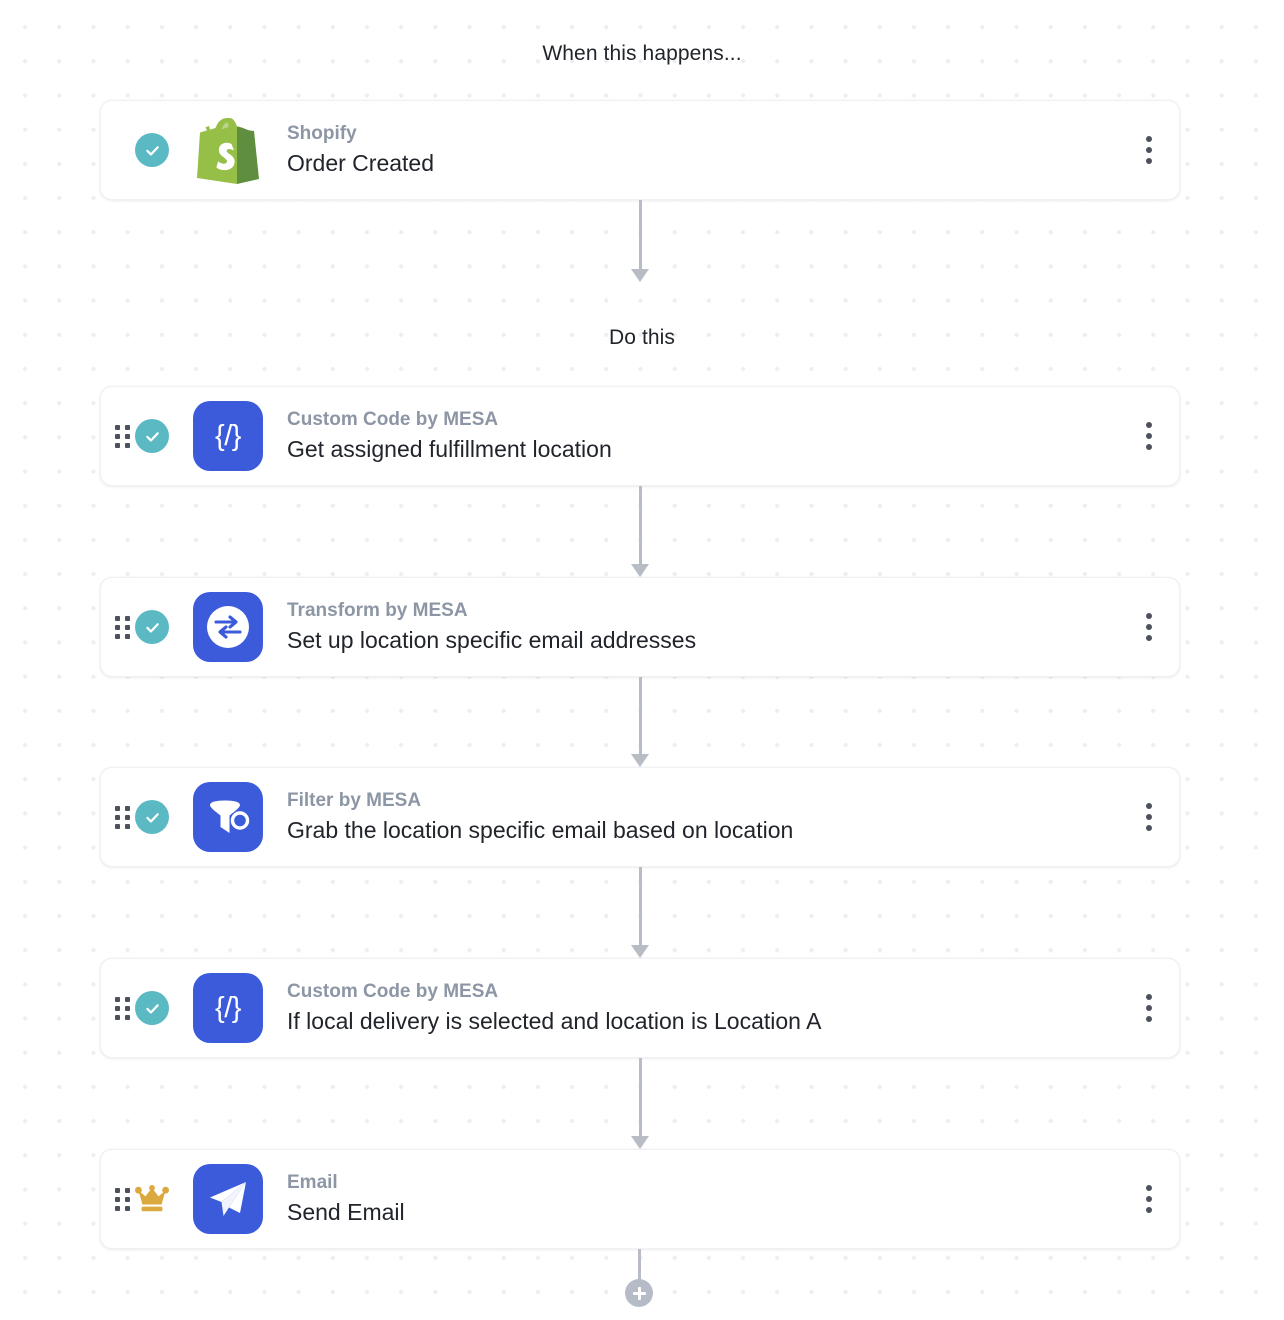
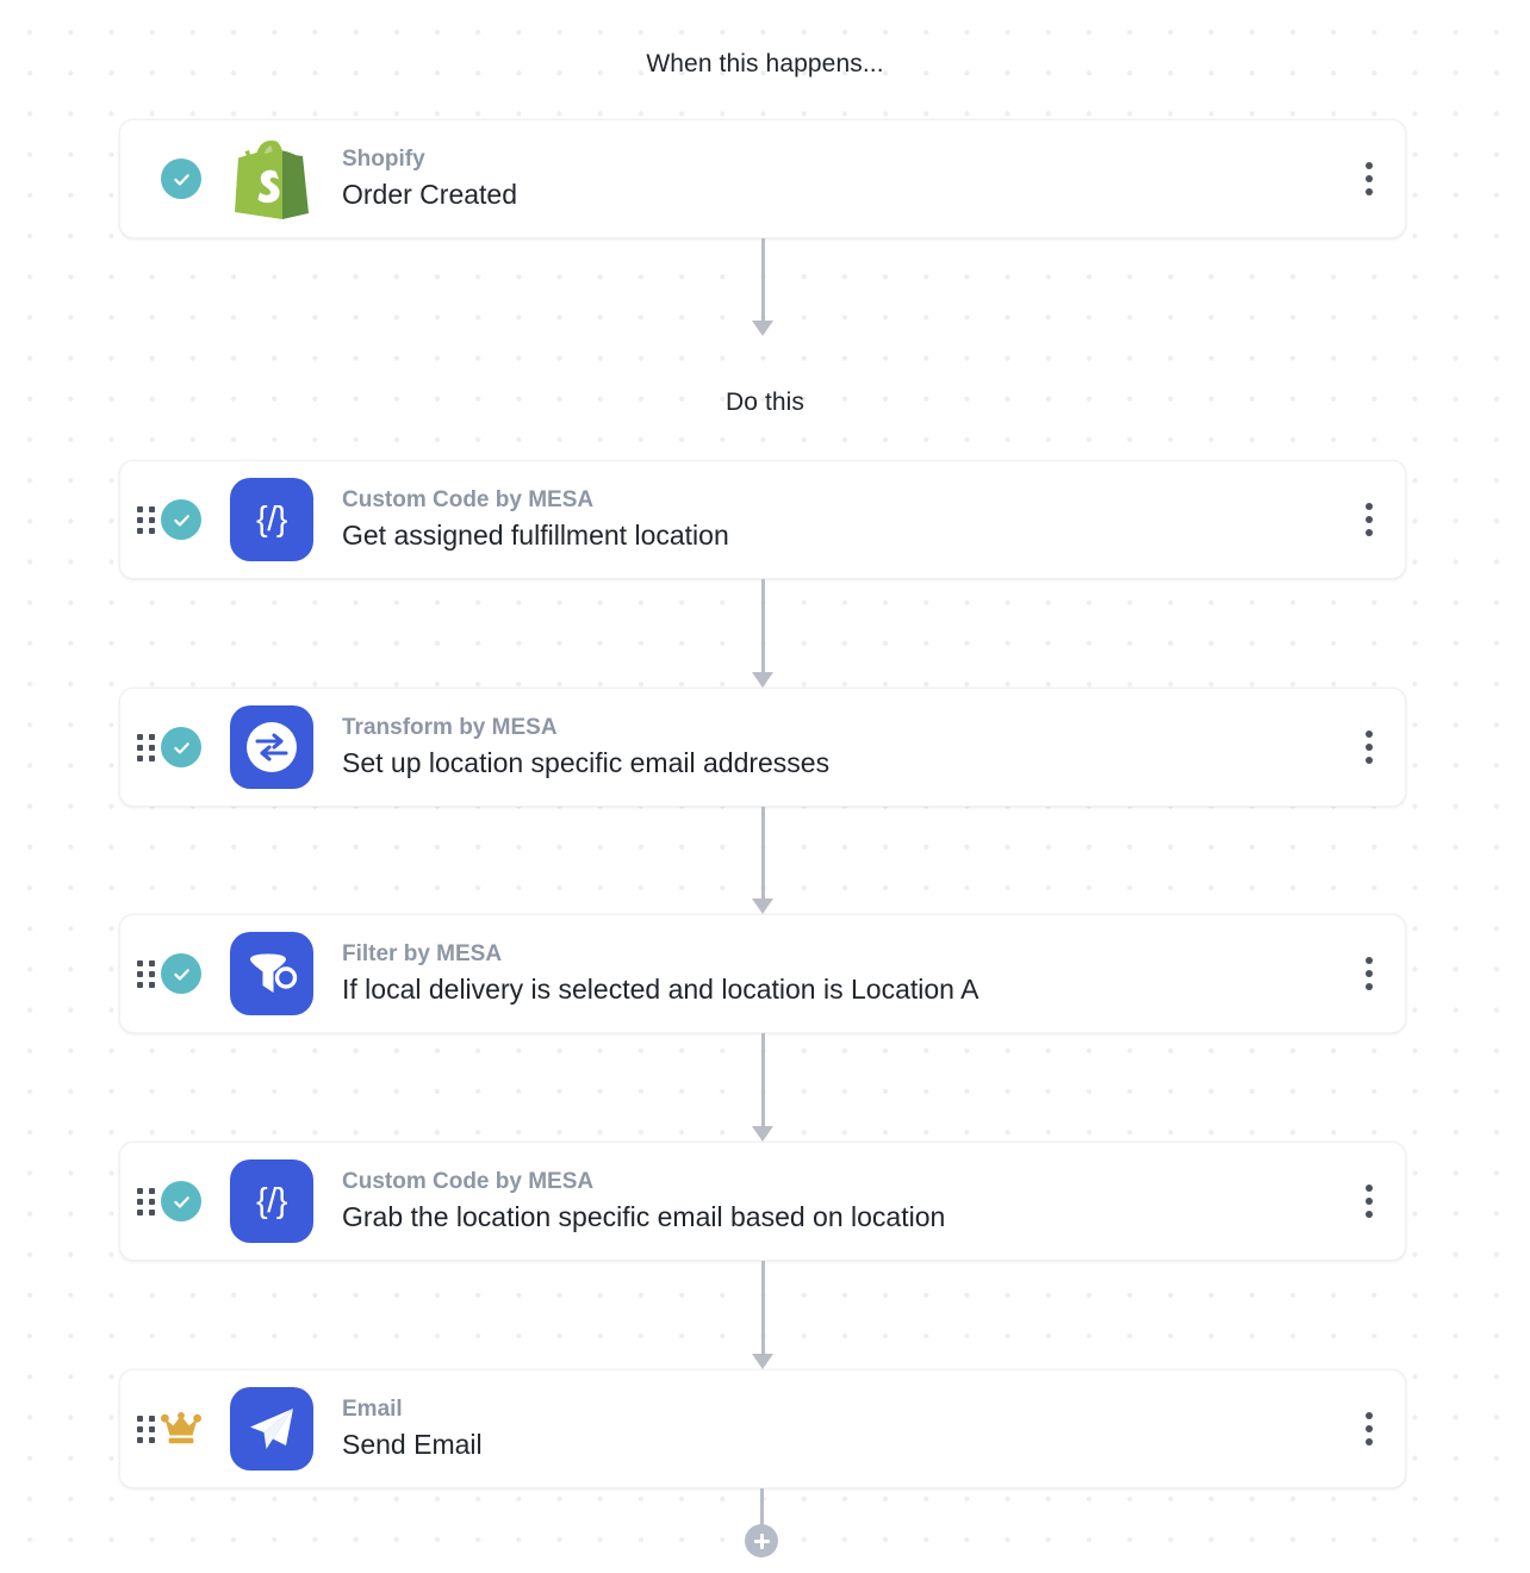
  When this happens...
  Shopify
  Order Created
  Do this
  {/}
  Custom Code by MESA
  Get assigned fulfillment location
  Transform by MESA
  Set up location specific email addresses
  Filter by MESA
- Grab the location specific email based on location
+ If local delivery is selected and location is Location A
  {/}
  Custom Code by MESA
- If local delivery is selected and location is Location A
+ Grab the location specific email based on location
  Email
  Send Email
